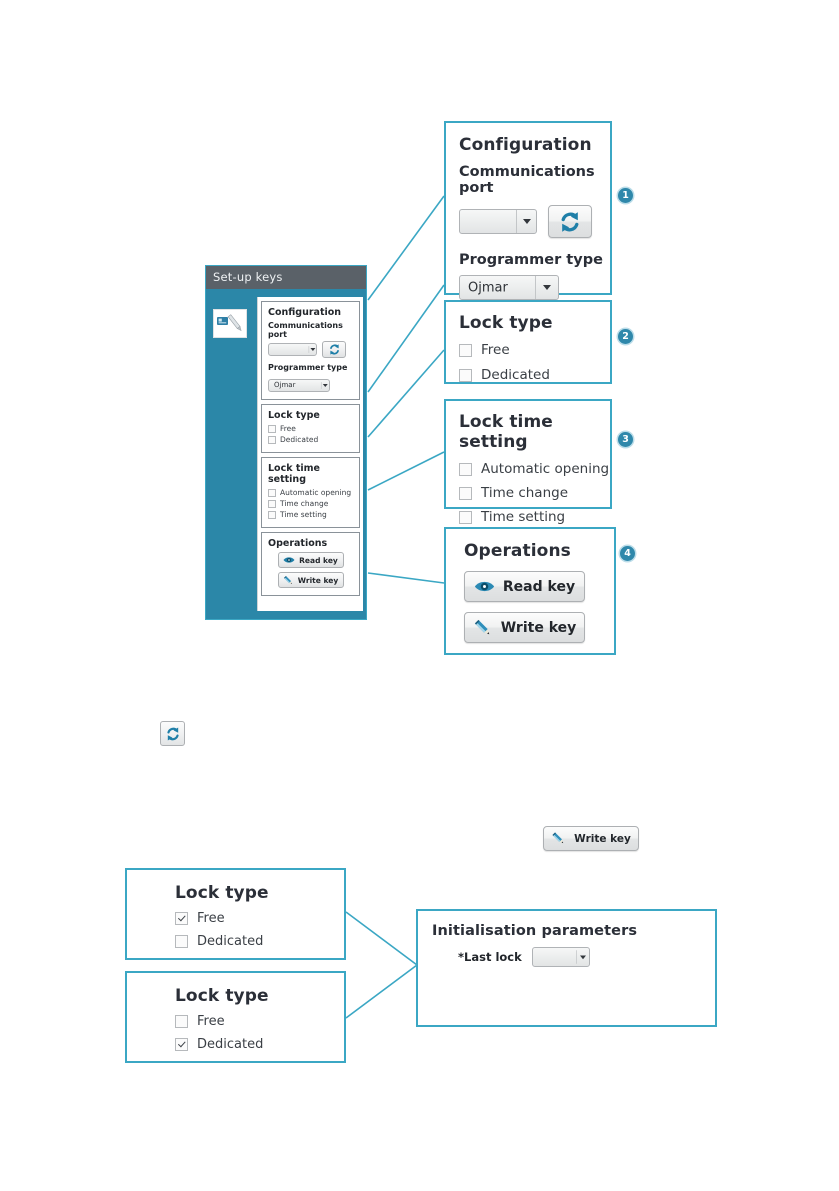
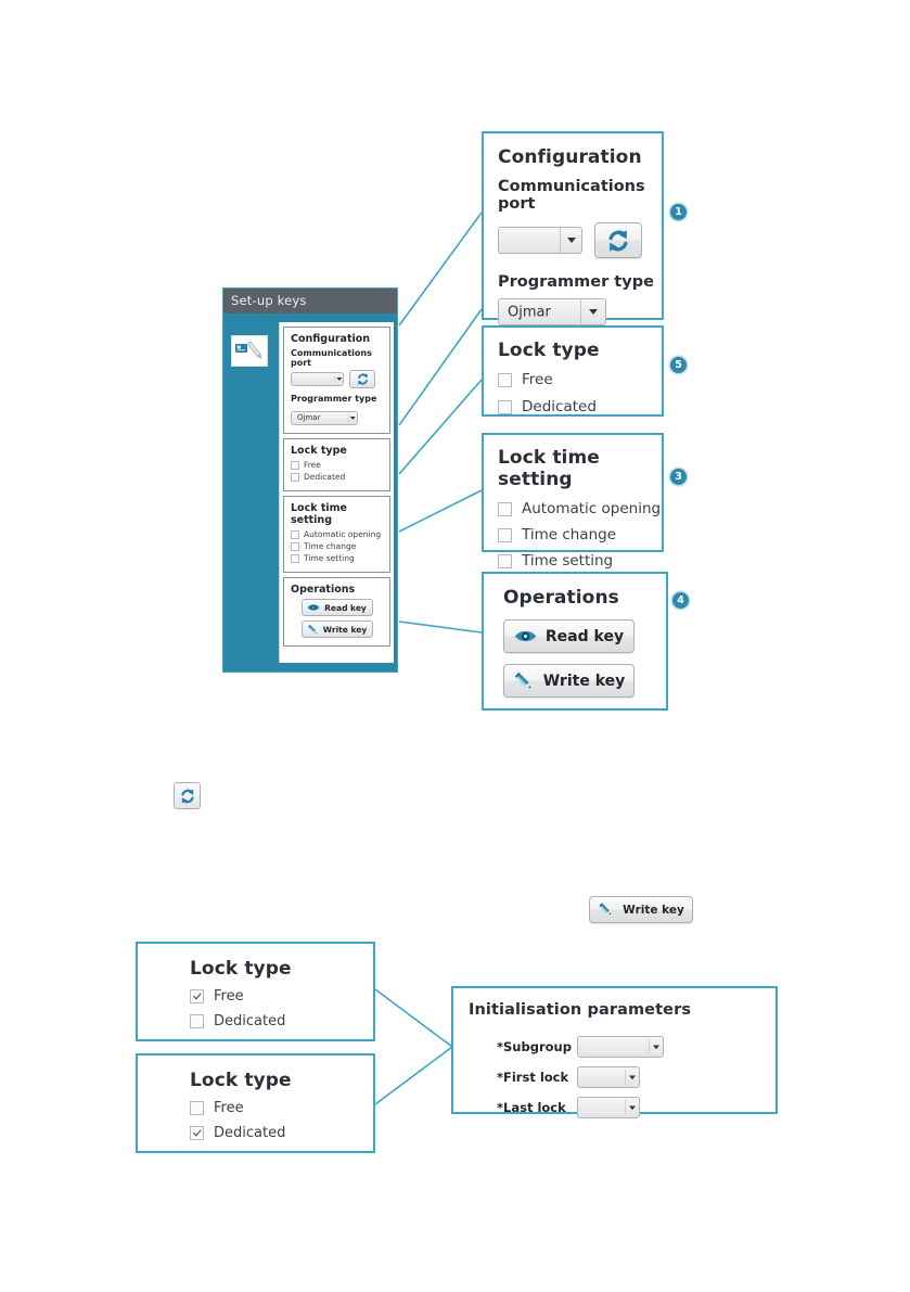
  Set-up keys
  Configuration
  Communications port
  Programmer type
  Ojmar
  Lock type
  Free
  Dedicated
  Lock time setting
  Automatic opening
  Time change
  Time setting
  Operations
  Read key
  Write key
  Configuration
  Communications port
  Programmer type
  Ojmar
  1
  Lock type
  Free
  Dedicated
- 2
+ 5
  Lock time setting
  Automatic opening
  Time change
  Time setting
  3
  Operations
  Read key
  Write key
  4
  Write key
  Lock type
  Free
  Dedicated
  Lock type
  Free
  Dedicated
  Initialisation parameters
+ *Subgroup
+ *First lock
  *Last lock
